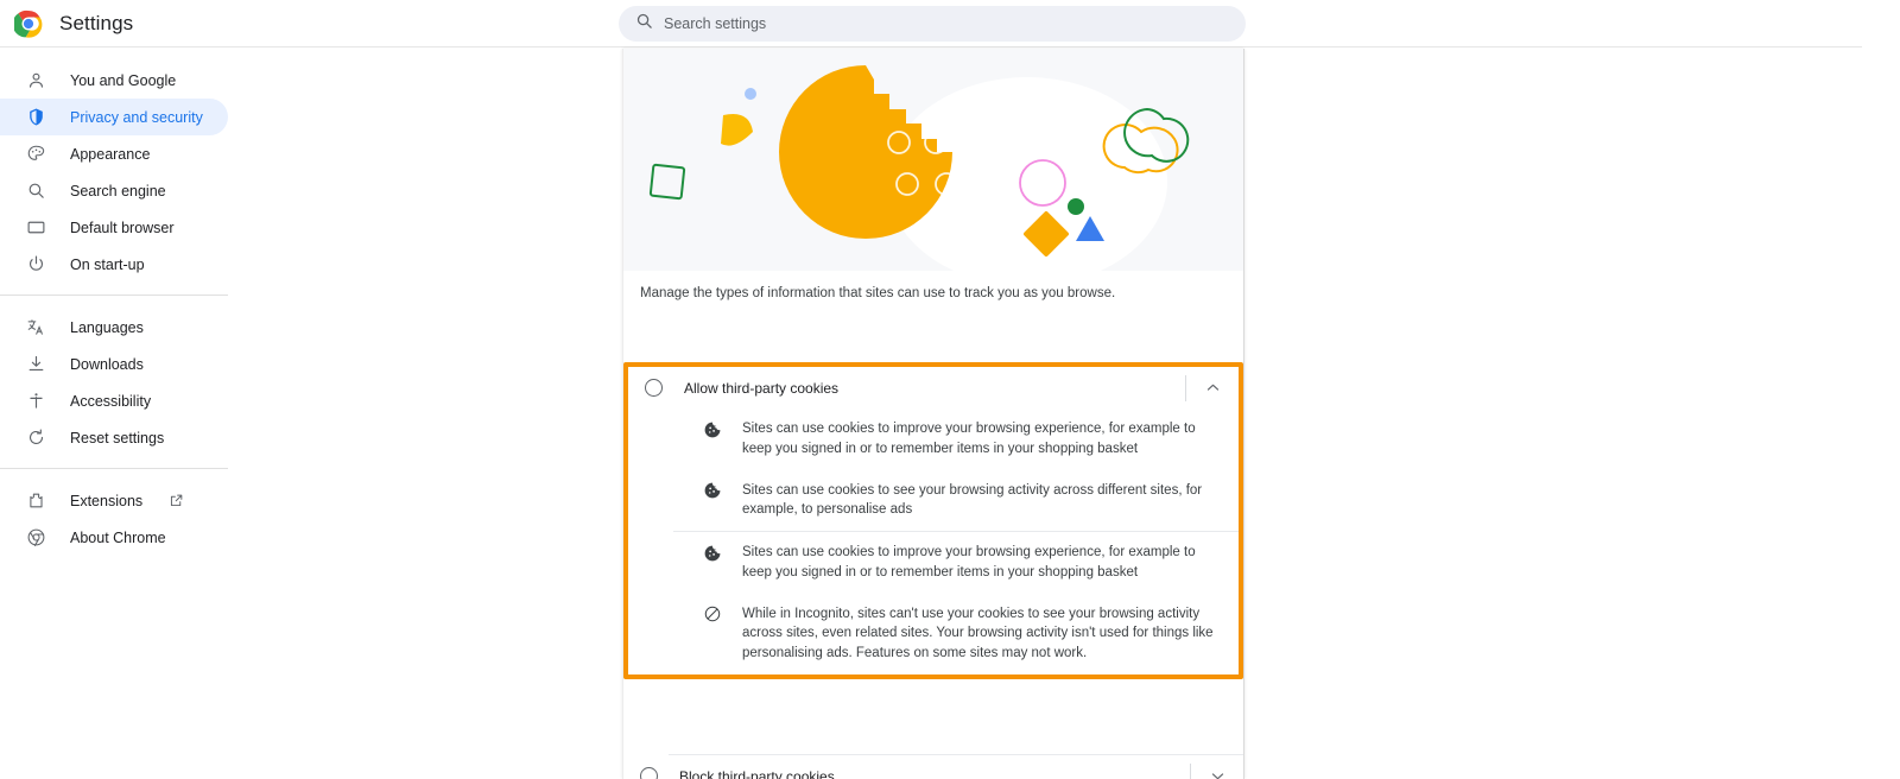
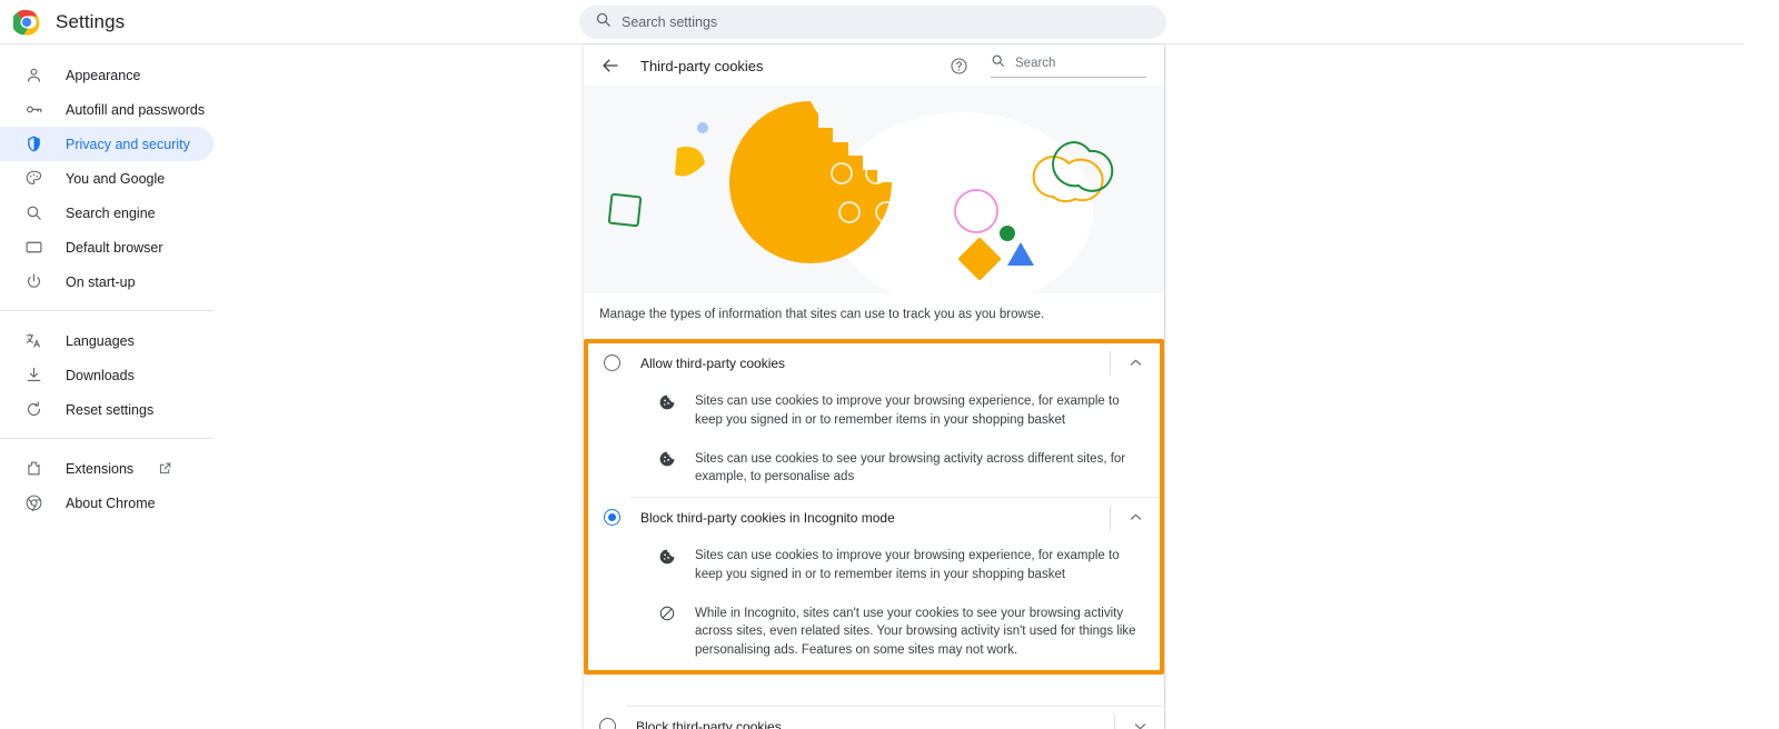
  Settings
  Search settings
- You and Google
+ Appearance
+ Autofill and passwords
  Privacy and security
- Appearance
+ You and Google
  Search engine
  Default browser
  On start-up
  Languages
  Downloads
- Accessibility
  Reset settings
  Extensions
  About Chrome
+ Third-party cookies
+ Search
  Manage the types of information that sites can use to track you as you browse.
  Allow third-party cookies
  Sites can use cookies to improve your browsing experience, for example to keep you signed in or to remember items in your shopping basket
  Sites can use cookies to see your browsing activity across different sites, for example, to personalise ads
+ Block third-party cookies in Incognito mode
  Sites can use cookies to improve your browsing experience, for example to keep you signed in or to remember items in your shopping basket
  While in Incognito, sites can't use your cookies to see your browsing activity across sites, even related sites. Your browsing activity isn't used for things like personalising ads. Features on some sites may not work.
  Block third-party cookies
